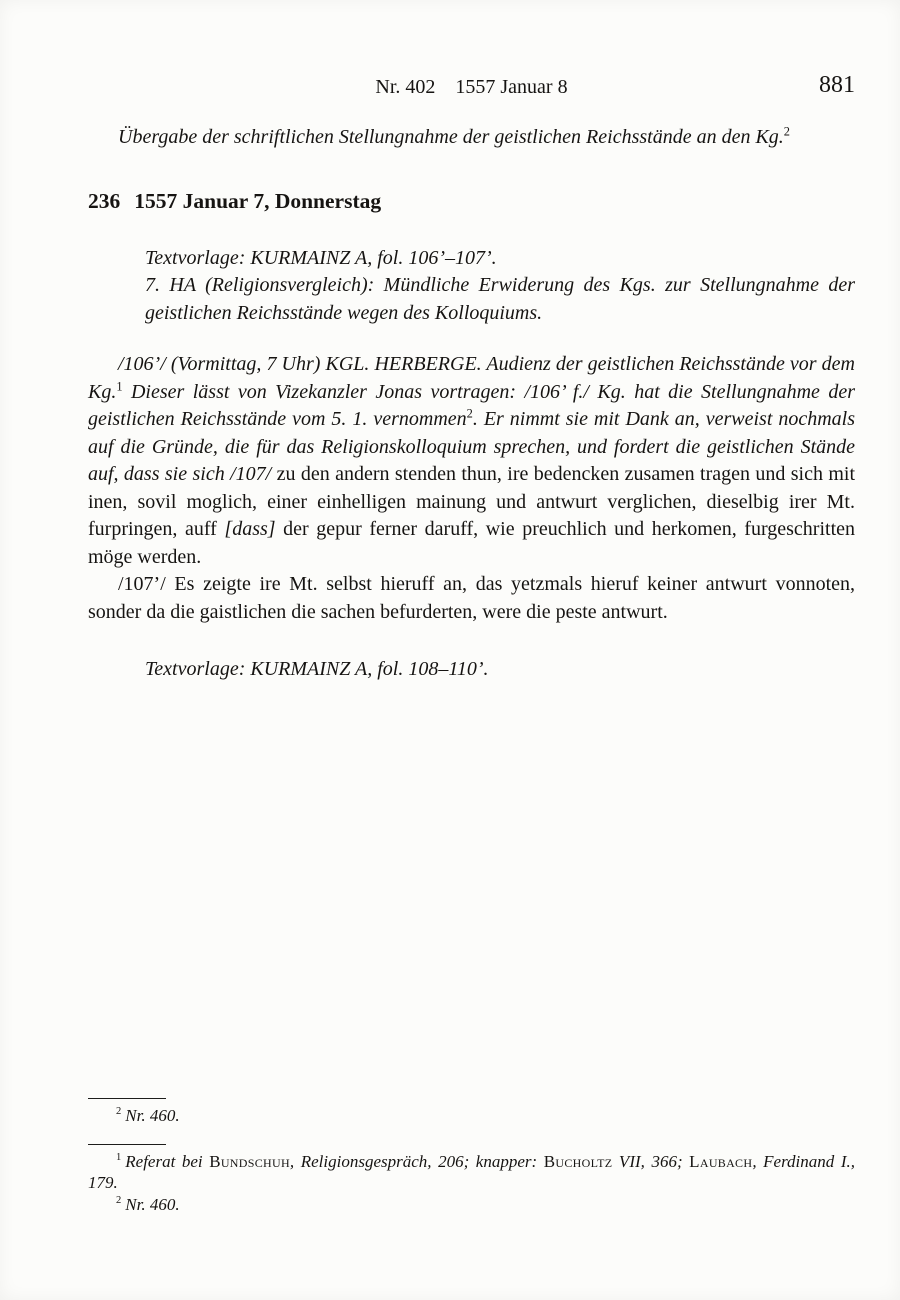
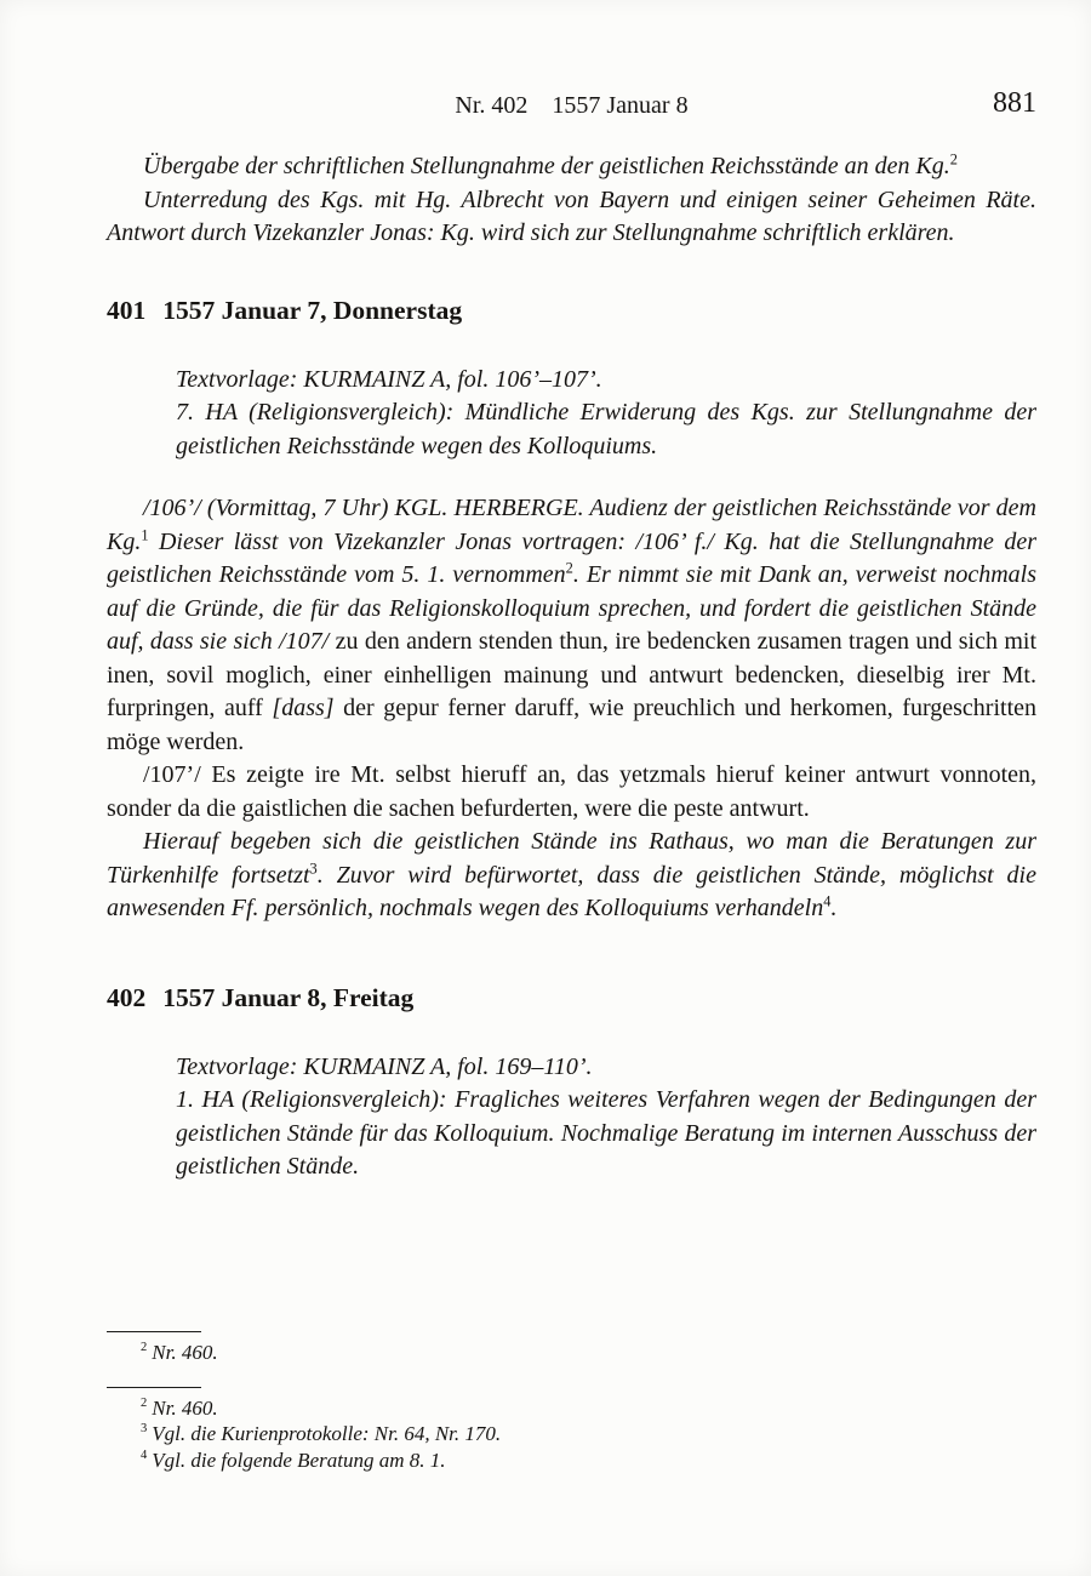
  Nr. 402 1557 Januar 8
  881
  Übergabe der schriftlichen Stellungnahme der geistlichen Reichsstände an den Kg.2
+ Unterredung des Kgs. mit Hg. Albrecht von Bayern und einigen seiner Geheimen Räte. Antwort durch Vizekanzler Jonas: Kg. wird sich zur Stellungnahme schriftlich erklären.
- 236
+ 401
  1557 Januar 7, Donnerstag
  Textvorlage: KURMAINZ A, fol. 106’–107’.
  7. HA (Religionsvergleich): Mündliche Erwiderung des Kgs. zur Stellungnahme der geistlichen Reichsstände wegen des Kolloquiums.
- /106’/ (Vormittag, 7 Uhr) KGL. HERBERGE. Audienz der geistlichen Reichsstände vor dem Kg.1 Dieser lässt von Vizekanzler Jonas vortragen: /106’ f./ Kg. hat die Stellungnahme der geistlichen Reichsstände vom 5. 1. vernommen2. Er nimmt sie mit Dank an, verweist nochmals auf die Gründe, die für das Religionskolloquium sprechen, und fordert die geistlichen Stände auf, dass sie sich /107/ zu den andern stenden thun, ire bedencken zusamen tragen und sich mit inen, sovil moglich, einer einhelligen mainung und antwurt verglichen, dieselbig irer Mt. furpringen, auff [dass] der gepur ferner daruff, wie preuchlich und herkomen, furgeschritten möge werden.
+ /106’/ (Vormittag, 7 Uhr) KGL. HERBERGE. Audienz der geistlichen Reichsstände vor dem Kg.1 Dieser lässt von Vizekanzler Jonas vortragen: /106’ f./ Kg. hat die Stellungnahme der geistlichen Reichsstände vom 5. 1. vernommen2. Er nimmt sie mit Dank an, verweist nochmals auf die Gründe, die für das Religionskolloquium sprechen, und fordert die geistlichen Stände auf, dass sie sich /107/ zu den andern stenden thun, ire bedencken zusamen tragen und sich mit inen, sovil moglich, einer einhelligen mainung und antwurt bedencken, dieselbig irer Mt. furpringen, auff [dass] der gepur ferner daruff, wie preuchlich und herkomen, furgeschritten möge werden.
  /107’/ Es zeigte ire Mt. selbst hieruff an, das yetzmals hieruf keiner antwurt vonnoten, sonder da die gaistlichen die sachen befurderten, were die peste antwurt.
+ Hierauf begeben sich die geistlichen Stände ins Rathaus, wo man die Beratungen zur Türkenhilfe fortsetzt3. Zuvor wird befürwortet, dass die geistlichen Stände, möglichst die anwesenden Ff. persönlich, nochmals wegen des Kolloquiums verhandeln4.
+ 402
+ 1557 Januar 8, Freitag
- Textvorlage: KURMAINZ A, fol. 108–110’.
+ Textvorlage: KURMAINZ A, fol. 169–110’.
+ 1. HA (Religionsvergleich): Fragliches weiteres Verfahren wegen der Bedingungen der geistlichen Stände für das Kolloquium. Nochmalige Beratung im internen Ausschuss der geistlichen Stände.
  2 Nr. 460.
- 1 Referat bei Bundschuh, Religionsgespräch, 206; knapper: Bucholtz VII, 366; Laubach, Ferdinand I., 179.
  2 Nr. 460.
+ 3 Vgl. die Kurienprotokolle: Nr. 64, Nr. 170.
+ 4 Vgl. die folgende Beratung am 8. 1.
